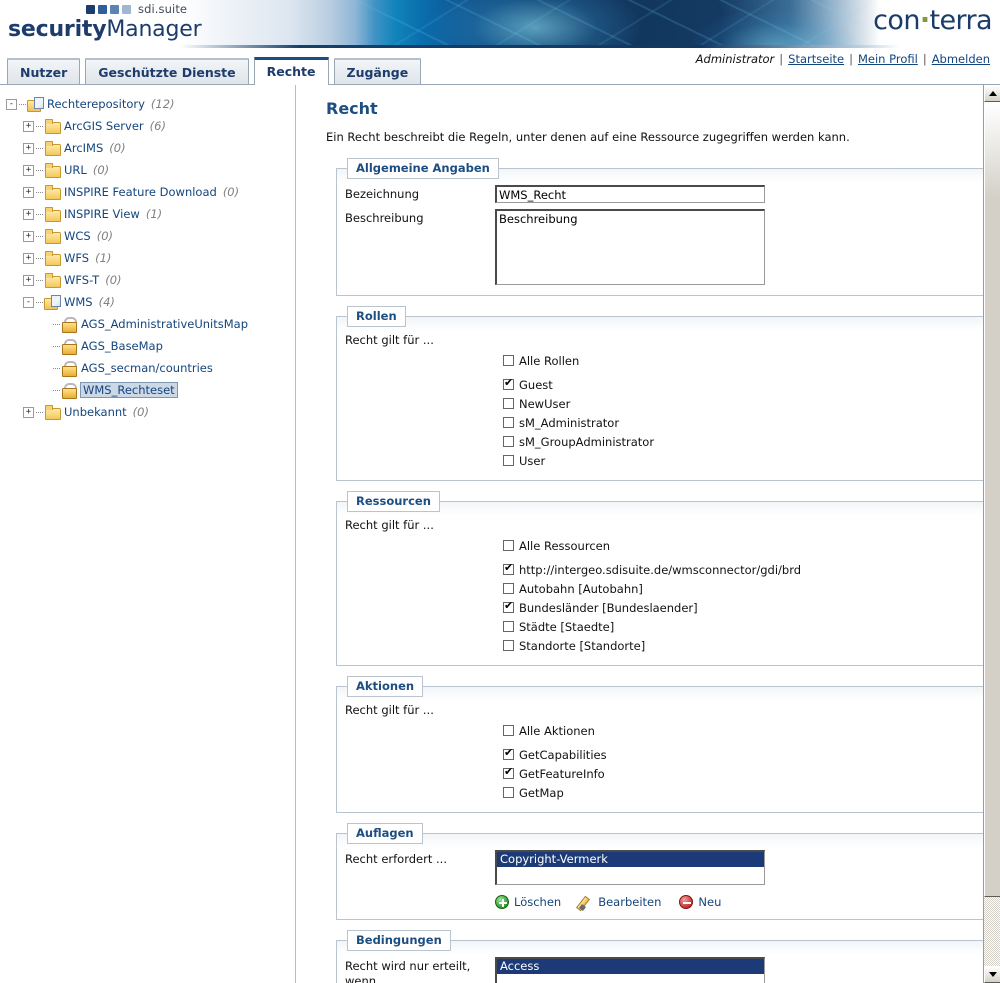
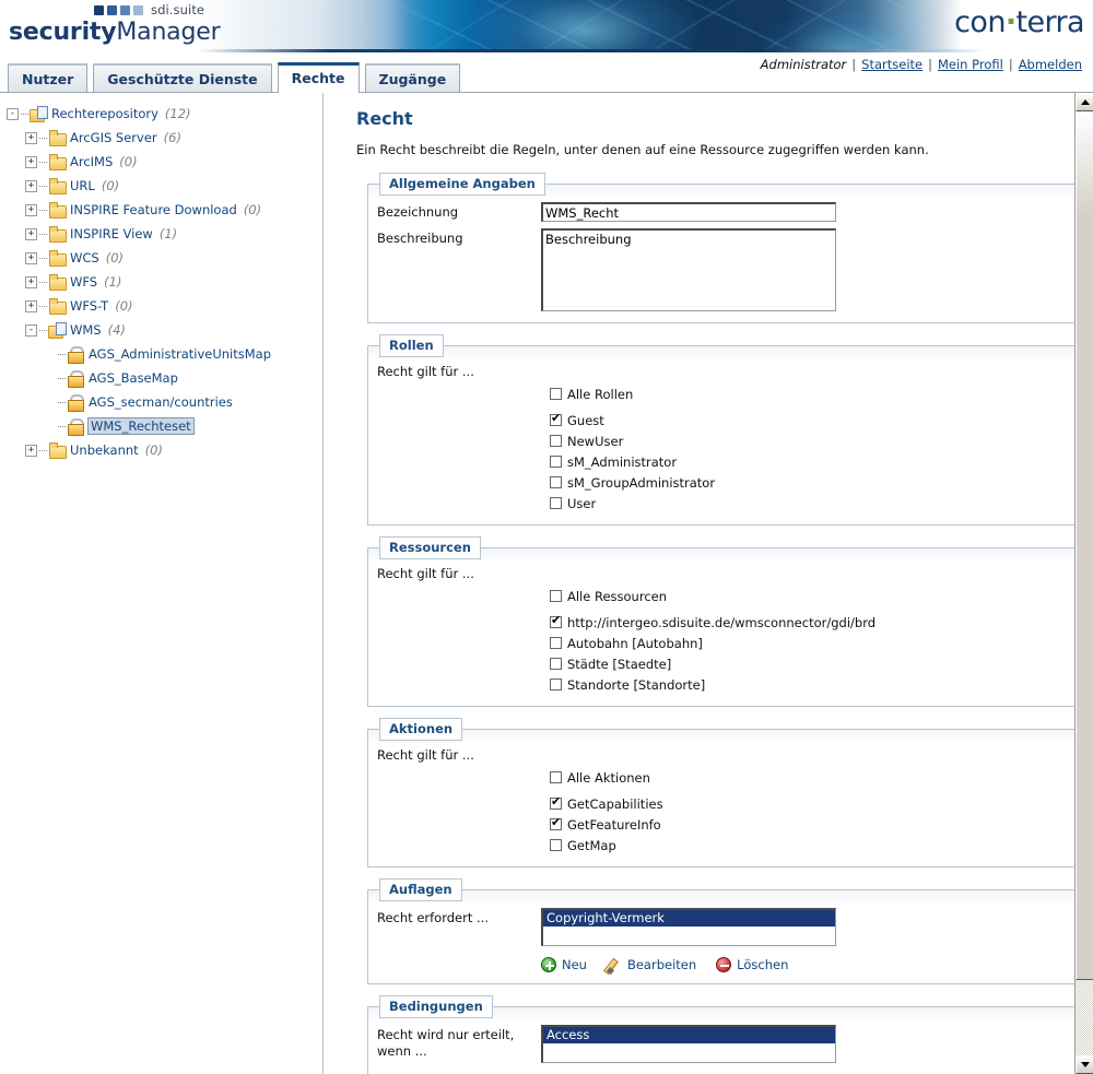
  sdi.suite
  securityManager
  con·terra
  Nutzer
  Geschützte Dienste
  Rechte
  Zugänge
  Administrator | Startseite | Mein Profil | Abmelden
  -
  Rechterepository
  (12)
  +
  ArcGIS Server
  (6)
  +
  ArcIMS
  (0)
  +
  URL
  (0)
  +
  INSPIRE Feature Download
  (0)
  +
  INSPIRE View
  (1)
  +
  WCS
  (0)
  +
  WFS
  (1)
  +
  WFS-T
  (0)
  -
  WMS
  (4)
  AGS_AdministrativeUnitsMap
  AGS_BaseMap
  AGS_secman/countries
  WMS_Rechteset
  +
  Unbekannt
  (0)
  Recht
  Ein Recht beschreibt die Regeln, unter denen auf eine Ressource zugegriffen werden kann.
  Allgemeine Angaben
  Bezeichnung
  WMS_Recht
  Beschreibung
  Beschreibung
  Rollen
  Recht gilt für ...
  Alle Rollen
  Guest
  NewUser
  sM_Administrator
  sM_GroupAdministrator
  User
  Ressourcen
  Recht gilt für ...
  Alle Ressourcen
  http://intergeo.sdisuite.de/wmsconnector/gdi/brd
  Autobahn [Autobahn]
- Bundesländer [Bundeslaender]
  Städte [Staedte]
  Standorte [Standorte]
  Aktionen
  Recht gilt für ...
  Alle Aktionen
  GetCapabilities
  GetFeatureInfo
  GetMap
  Auflagen
  Recht erfordert ...
  Copyright-Vermerk
- Löschen
+ Neu
  Bearbeiten
- Neu
+ Löschen
  Bedingungen
  Recht wird nur erteilt,
  wenn ...
  Access
